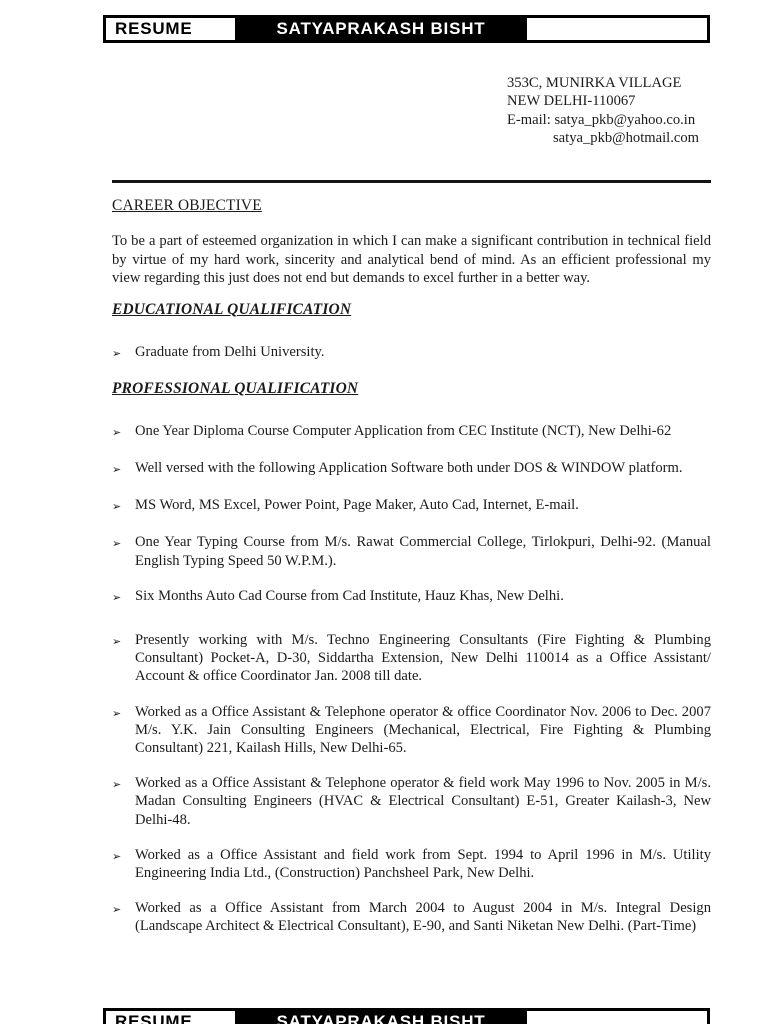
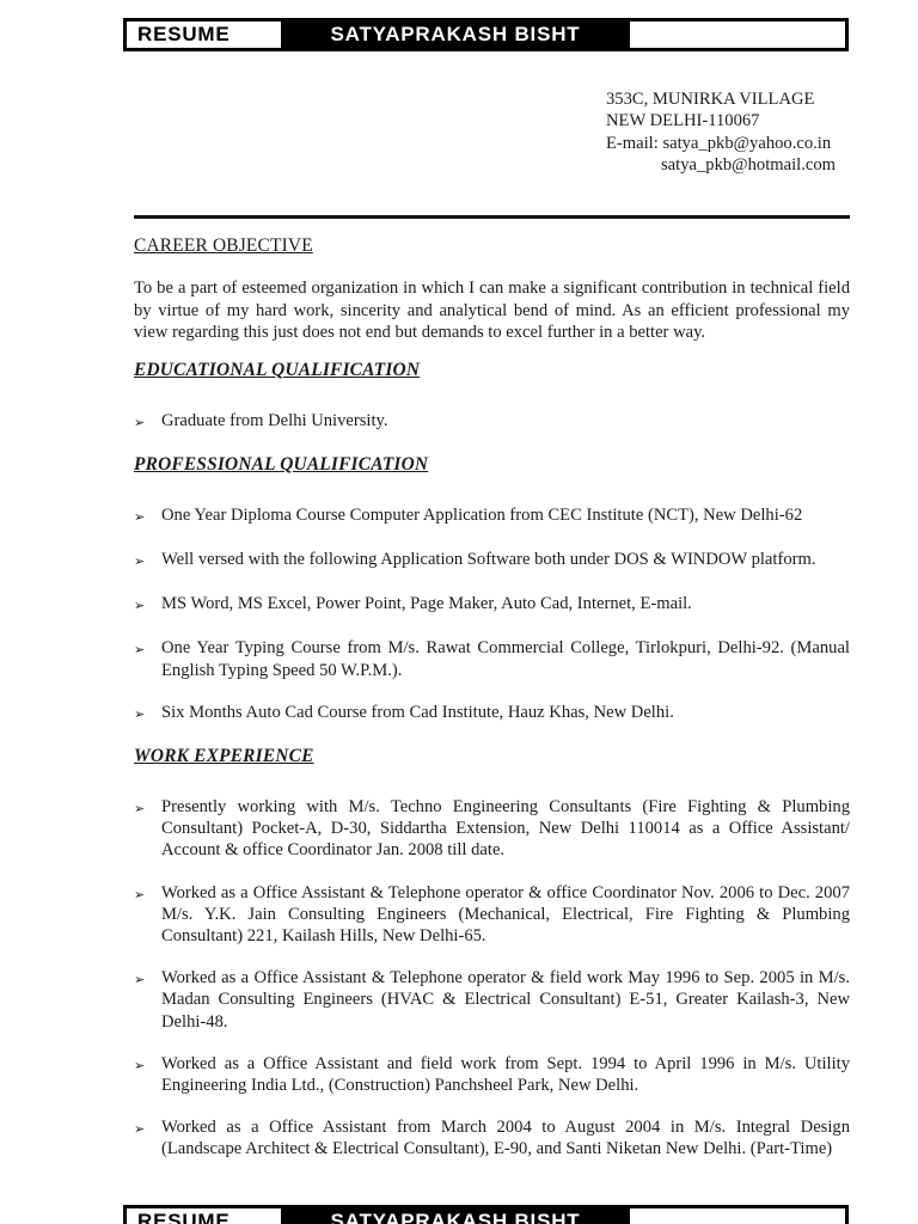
  RESUME
  SATYAPRAKASH BISHT
  353C, MUNIRKA VILLAGE
  NEW DELHI-110067
  E-mail: satya_pkb@yahoo.co.in
  satya_pkb@hotmail.com
  CAREER OBJECTIVE
  To be a part of esteemed organization in which I can make a significant contribution in technical field by virtue of my hard work, sincerity and analytical bend of mind. As an efficient professional my view regarding this just does not end but demands to excel further in a better way.
  EDUCATIONAL QUALIFICATION
  ➢
  Graduate from Delhi University.
  PROFESSIONAL QUALIFICATION
  ➢
  One Year Diploma Course Computer Application from CEC Institute (NCT), New Delhi-62
  ➢
  Well versed with the following Application Software both under DOS & WINDOW platform.
  ➢
  MS Word, MS Excel, Power Point, Page Maker, Auto Cad, Internet, E-mail.
  ➢
  One Year Typing Course from M/s. Rawat Commercial College, Tirlokpuri, Delhi-92. (Manual English Typing Speed 50 W.P.M.).
  ➢
  Six Months Auto Cad Course from Cad Institute, Hauz Khas, New Delhi.
+ WORK EXPERIENCE
  ➢
  Presently working with M/s. Techno Engineering Consultants (Fire Fighting & Plumbing Consultant) Pocket-A, D-30, Siddartha Extension, New Delhi 110014 as a Office Assistant/ Account & office Coordinator Jan. 2008 till date.
  ➢
  Worked as a Office Assistant & Telephone operator & office Coordinator Nov. 2006 to Dec. 2007 M/s. Y.K. Jain Consulting Engineers (Mechanical, Electrical, Fire Fighting & Plumbing Consultant) 221, Kailash Hills, New Delhi-65.
  ➢
- Worked as a Office Assistant & Telephone operator & field work May 1996 to Nov. 2005 in M/s. Madan Consulting Engineers (HVAC & Electrical Consultant) E-51, Greater Kailash-3, New Delhi-48.
+ Worked as a Office Assistant & Telephone operator & field work May 1996 to Sep. 2005 in M/s. Madan Consulting Engineers (HVAC & Electrical Consultant) E-51, Greater Kailash-3, New Delhi-48.
  ➢
  Worked as a Office Assistant and field work from Sept. 1994 to April 1996 in M/s. Utility Engineering India Ltd., (Construction) Panchsheel Park, New Delhi.
  ➢
  Worked as a Office Assistant from March 2004 to August 2004 in M/s. Integral Design (Landscape Architect & Electrical Consultant), E-90, and Santi Niketan New Delhi. (Part-Time)
  RESUME
  SATYAPRAKASH BISHT
